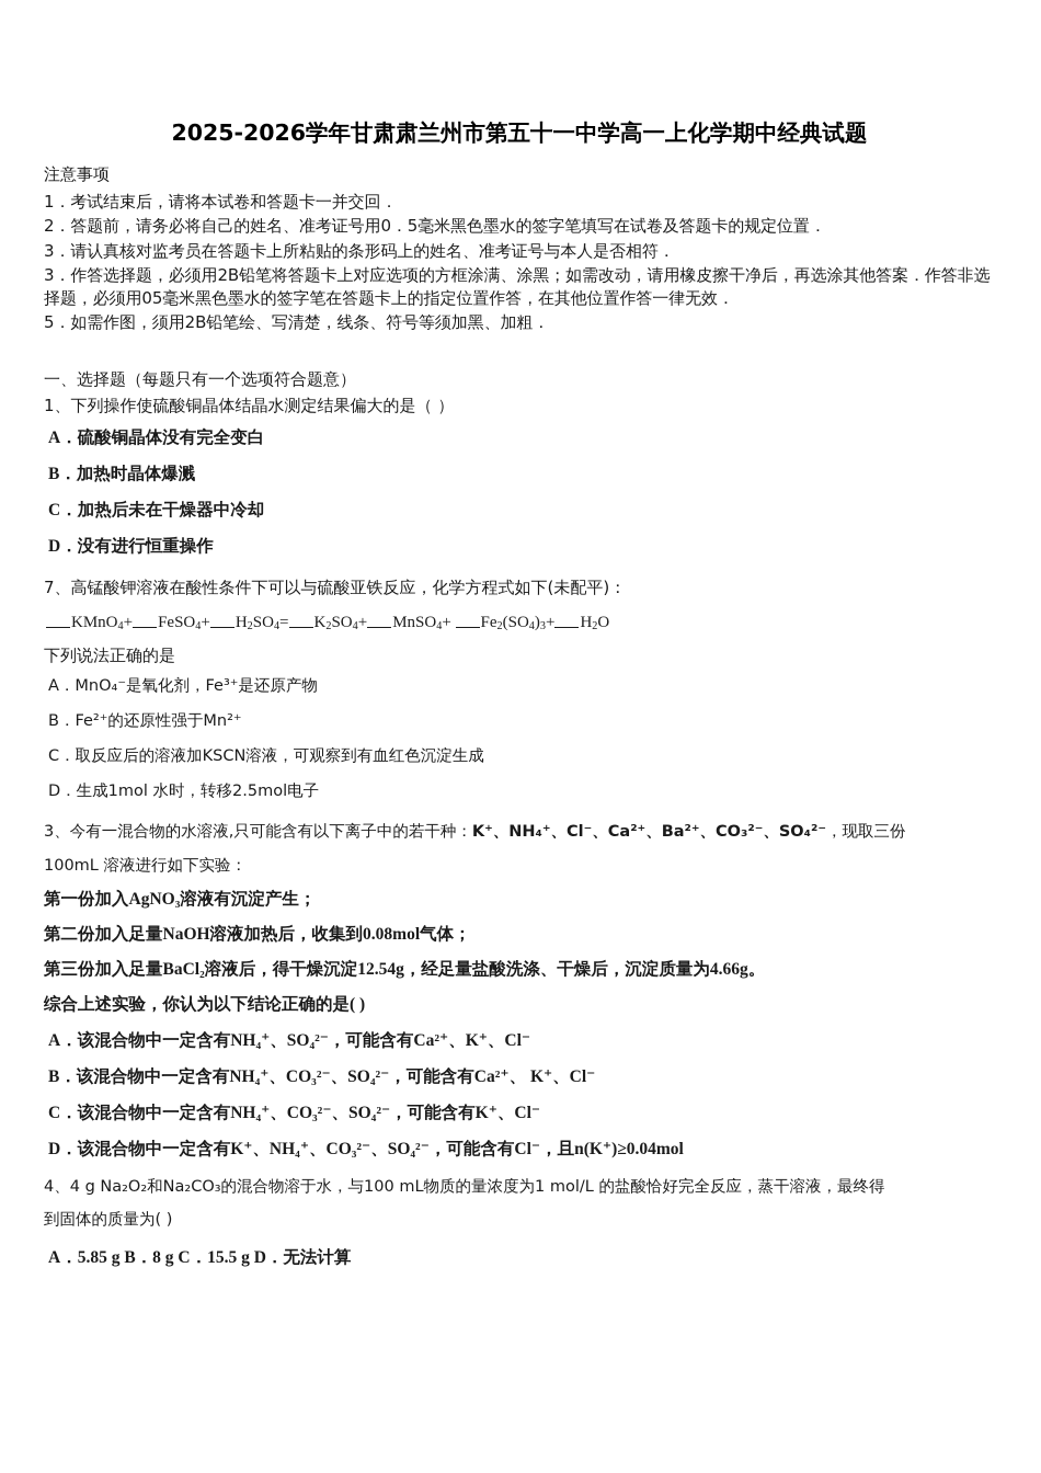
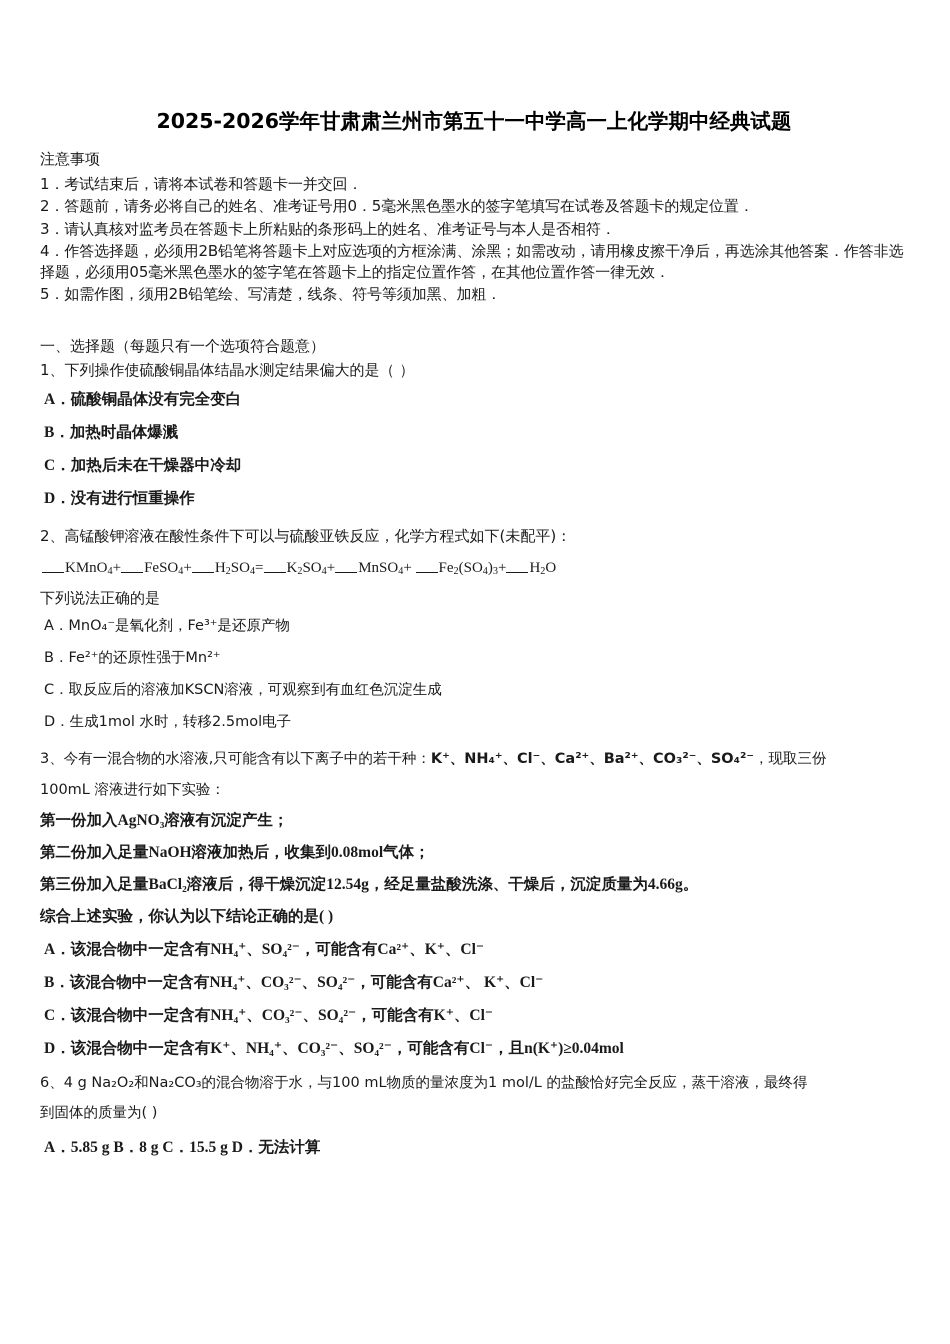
  2025-2026学年甘肃肃兰州市第五十一中学高一上化学期中经典试题
  注意事项
  1．考试结束后，请将本试卷和答题卡一并交回．
  2．答题前，请务必将自己的姓名、准考证号用0．5毫米黑色墨水的签字笔填写在试卷及答题卡的规定位置．
  3．请认真核对监考员在答题卡上所粘贴的条形码上的姓名、准考证号与本人是否相符．
- 3．作答选择题，必须用2B铅笔将答题卡上对应选项的方框涂满、涂黑；如需改动，请用橡皮擦干净后，再选涂其他答案．作答非选择题，必须用05毫米黑色墨水的签字笔在答题卡上的指定位置作答，在其他位置作答一律无效．
+ 4．作答选择题，必须用2B铅笔将答题卡上对应选项的方框涂满、涂黑；如需改动，请用橡皮擦干净后，再选涂其他答案．作答非选择题，必须用05毫米黑色墨水的签字笔在答题卡上的指定位置作答，在其他位置作答一律无效．
  5．如需作图，须用2B铅笔绘、写清楚，线条、符号等须加黑、加粗．
  一、选择题（每题只有一个选项符合题意）
  1、下列操作使硫酸铜晶体结晶水测定结果偏大的是（ ）
  A．硫酸铜晶体没有完全变白
  B．加热时晶体爆溅
  C．加热后未在干燥器中冷却
  D．没有进行恒重操作
- 7、高锰酸钾溶液在酸性条件下可以与硫酸亚铁反应，化学方程式如下(未配平)：
+ 2、高锰酸钾溶液在酸性条件下可以与硫酸亚铁反应，化学方程式如下(未配平)：
  KMnO4+ FeSO4+ H2SO4= K2SO4+ MnSO4+ Fe2(SO4)3+ H2O
  下列说法正确的是
  A．MnO₄⁻是氧化剂，Fe³⁺是还原产物
  B．Fe²⁺的还原性强于Mn²⁺
  C．取反应后的溶液加KSCN溶液，可观察到有血红色沉淀生成
  D．生成1mol 水时，转移2.5mol电子
  3、今有一混合物的水溶液,只可能含有以下离子中的若干种：K⁺、NH₄⁺、Cl⁻、Ca²⁺、Ba²⁺、CO₃²⁻、SO₄²⁻，现取三份
  100mL 溶液进行如下实验：
  第一份加入AgNO₃溶液有沉淀产生；
  第二份加入足量NaOH溶液加热后，收集到0.08mol气体；
  第三份加入足量BaCl₂溶液后，得干燥沉淀12.54g，经足量盐酸洗涤、干燥后，沉淀质量为4.66g。
  综合上述实验，你认为以下结论正确的是( )
  A．该混合物中一定含有NH₄⁺、SO₄²⁻，可能含有Ca²⁺、K⁺、Cl⁻
  B．该混合物中一定含有NH₄⁺、CO₃²⁻、SO₄²⁻，可能含有Ca²⁺、 K⁺、Cl⁻
  C．该混合物中一定含有NH₄⁺、CO₃²⁻、SO₄²⁻，可能含有K⁺、Cl⁻
  D．该混合物中一定含有K⁺、NH₄⁺、CO₃²⁻、SO₄²⁻，可能含有Cl⁻，且n(K⁺)≥0.04mol
- 4、4 g Na₂O₂和Na₂CO₃的混合物溶于水，与100 mL物质的量浓度为1 mol/L 的盐酸恰好完全反应，蒸干溶液，最终得
+ 6、4 g Na₂O₂和Na₂CO₃的混合物溶于水，与100 mL物质的量浓度为1 mol/L 的盐酸恰好完全反应，蒸干溶液，最终得
  到固体的质量为( )
  A．5.85 g B．8 g C．15.5 g D．无法计算
